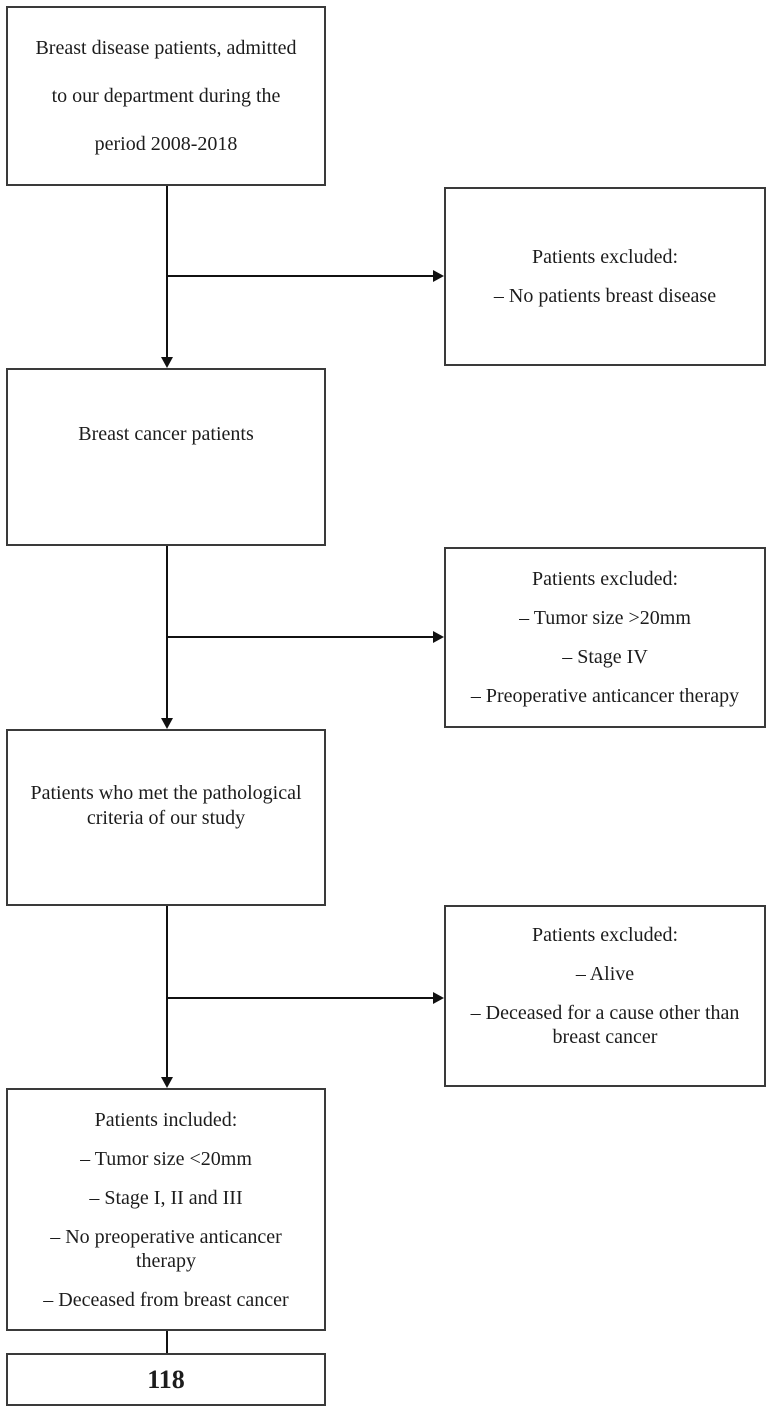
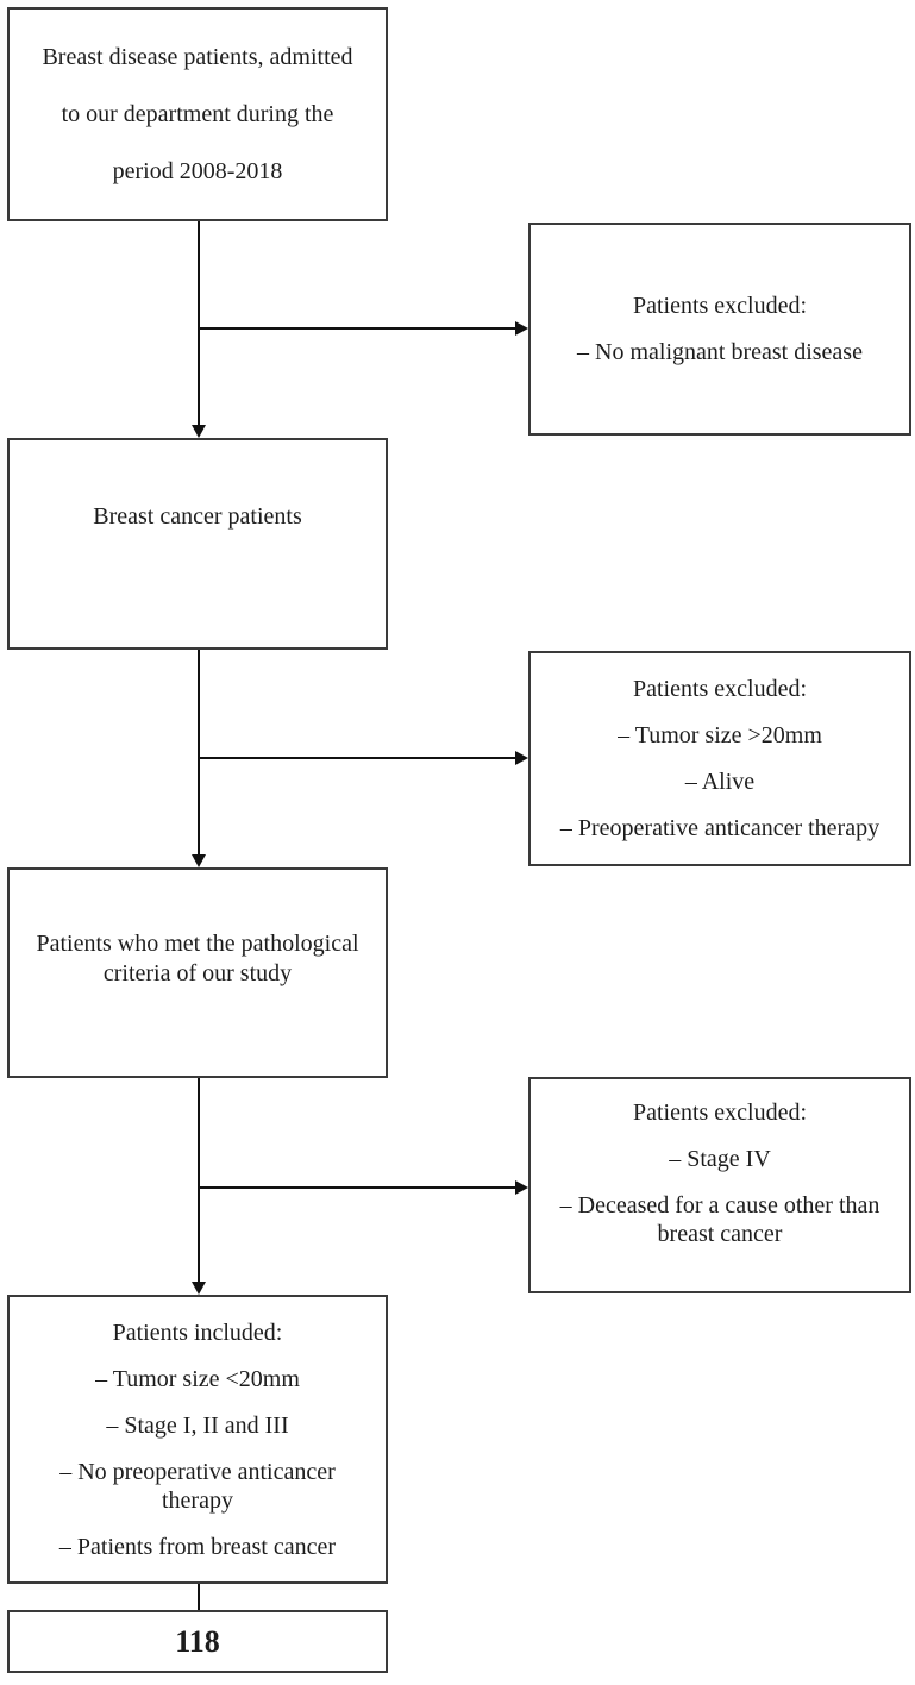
  Breast disease patients, admitted
  to our department during the
  period 2008-2018
  Breast cancer patients
  Patients who met the pathological
  criteria of our study
  Patients included:
  – Tumor size <20mm
  – Stage I, II and III
  – No preoperative anticancer therapy
- – Deceased from breast cancer
+ – Patients from breast cancer
  118
  Patients excluded:
- – No patients breast disease
+ – No malignant breast disease
  Patients excluded:
  – Tumor size >20mm
- – Stage IV
+ – Alive
  – Preoperative anticancer therapy
  Patients excluded:
- – Alive
+ – Stage IV
  – Deceased for a cause other than breast cancer
